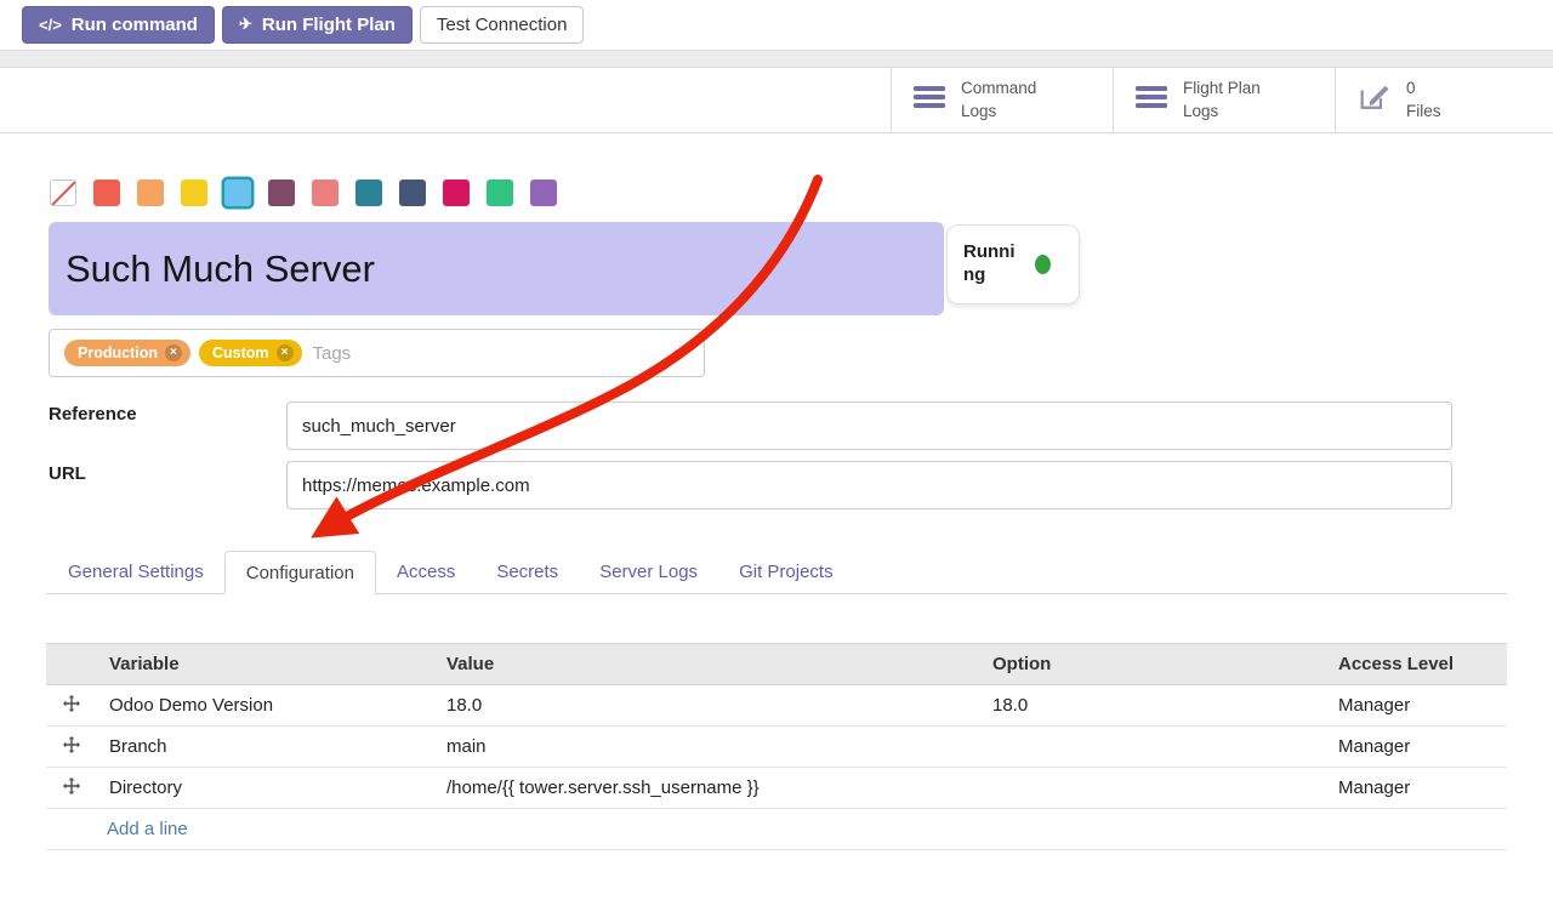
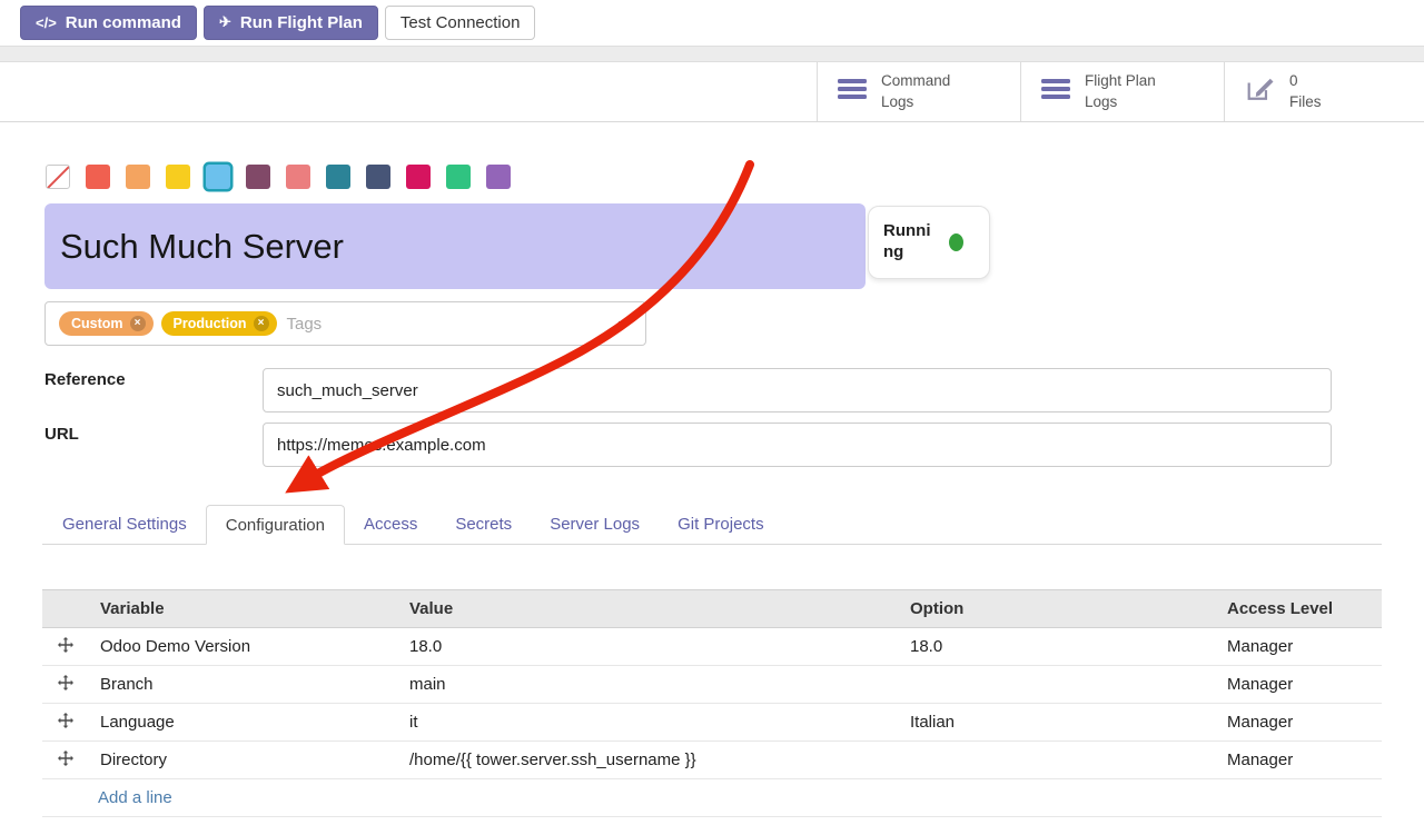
  </>
  Run command
  ✈
  Run Flight Plan
  Test Connection
  Command Logs
  Flight Plan Logs
  0
  Files
  Such Much Server
  Running
- Production
+ Custom
  ×
- Custom
+ Production
  ×
  Tags
  Reference
  such_much_server
  URL
  https://memexample.com
  General Settings
  Configuration
  Access
  Secrets
  Server Logs
  Git Projects
  	Variable	Value	Option	Access Level
  	Odoo Demo Version	18.0	18.0	Manager
  	Branch	main		Manager
+ 	Language	it	Italian	Manager
  	Directory	/home/{{ tower.server.ssh_username }}		Manager
  Add a line
